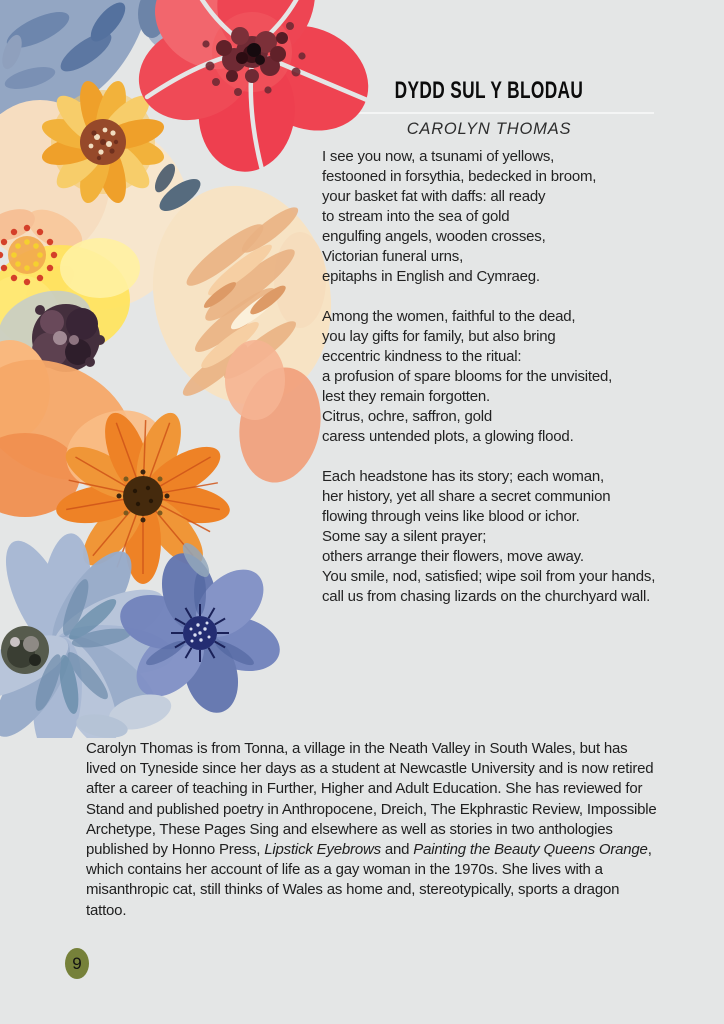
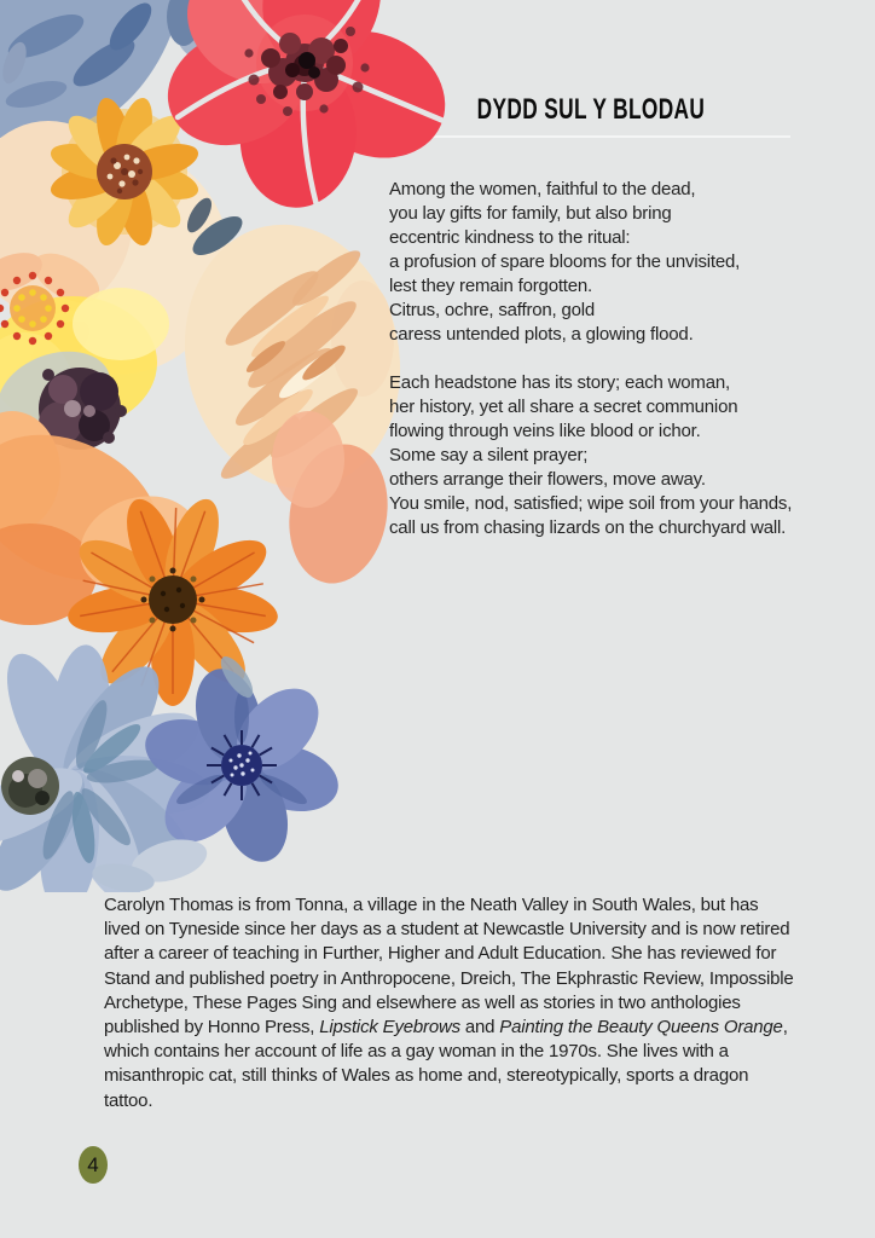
  DYDD SUL Y BLODAU
- CAROLYN THOMAS
- I see you now, a tsunami of yellows,
- festooned in forsythia, bedecked in broom,
- your basket fat with daffs: all ready
- to stream into the sea of gold
- engulfing angels, wooden crosses,
- Victorian funeral urns,
- epitaphs in English and Cymraeg.
  Among the women, faithful to the dead,
  you lay gifts for family, but also bring
  eccentric kindness to the ritual:
  a profusion of spare blooms for the unvisited,
  lest they remain forgotten.
  Citrus, ochre, saffron, gold
  caress untended plots, a glowing flood.
  Each headstone has its story; each woman,
  her history, yet all share a secret communion
  flowing through veins like blood or ichor.
  Some say a silent prayer;
  others arrange their flowers, move away.
  You smile, nod, satisfied; wipe soil from your hands,
  call us from chasing lizards on the churchyard wall.
  Carolyn Thomas is from Tonna, a village in the Neath Valley in South Wales, but has lived on Tyneside since her days as a student at Newcastle University and is now retired after a career of teaching in Further, Higher and Adult Education. She has reviewed for Stand and published poetry in Anthropocene, Dreich, The Ekphrastic Review, Impossible Archetype, These Pages Sing and elsewhere as well as stories in two anthologies published by Honno Press, Lipstick Eyebrows and Painting the Beauty Queens Orange, which contains her account of life as a gay woman in the 1970s. She lives with a misanthropic cat, still thinks of Wales as home and, stereotypically, sports a dragon tattoo.
- 9
+ 4
